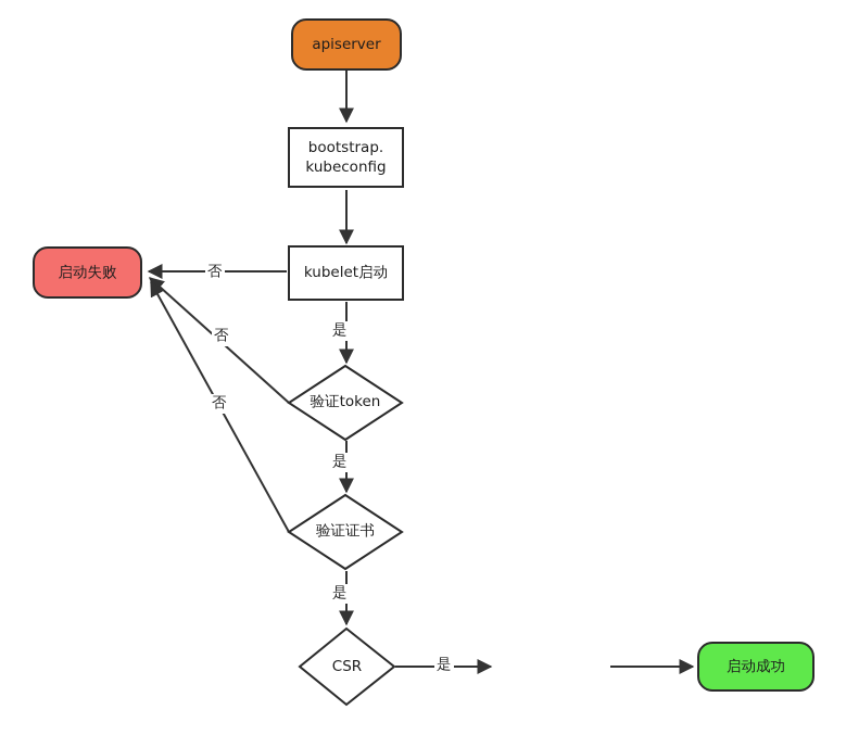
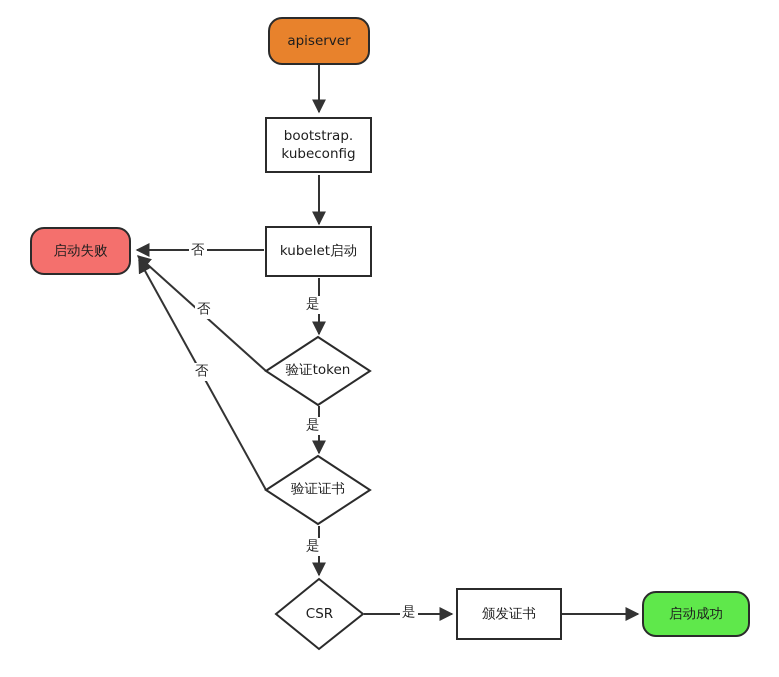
  apiserver
  bootstrap.
  kubeconfig
  kubelet启动
  启动失败
  验证token
  验证证书
  CSR
+ 颁发证书
  启动成功
  否
  是
  否
  是
  否
  是
  是
